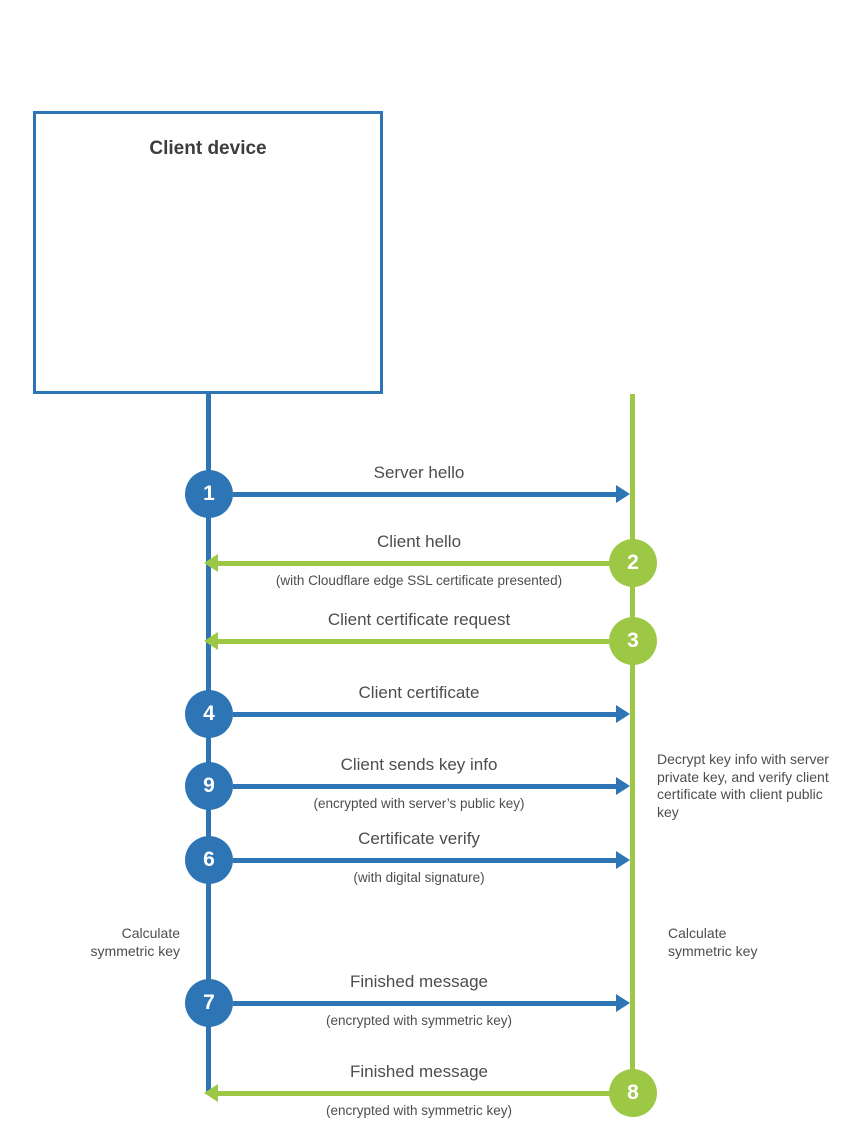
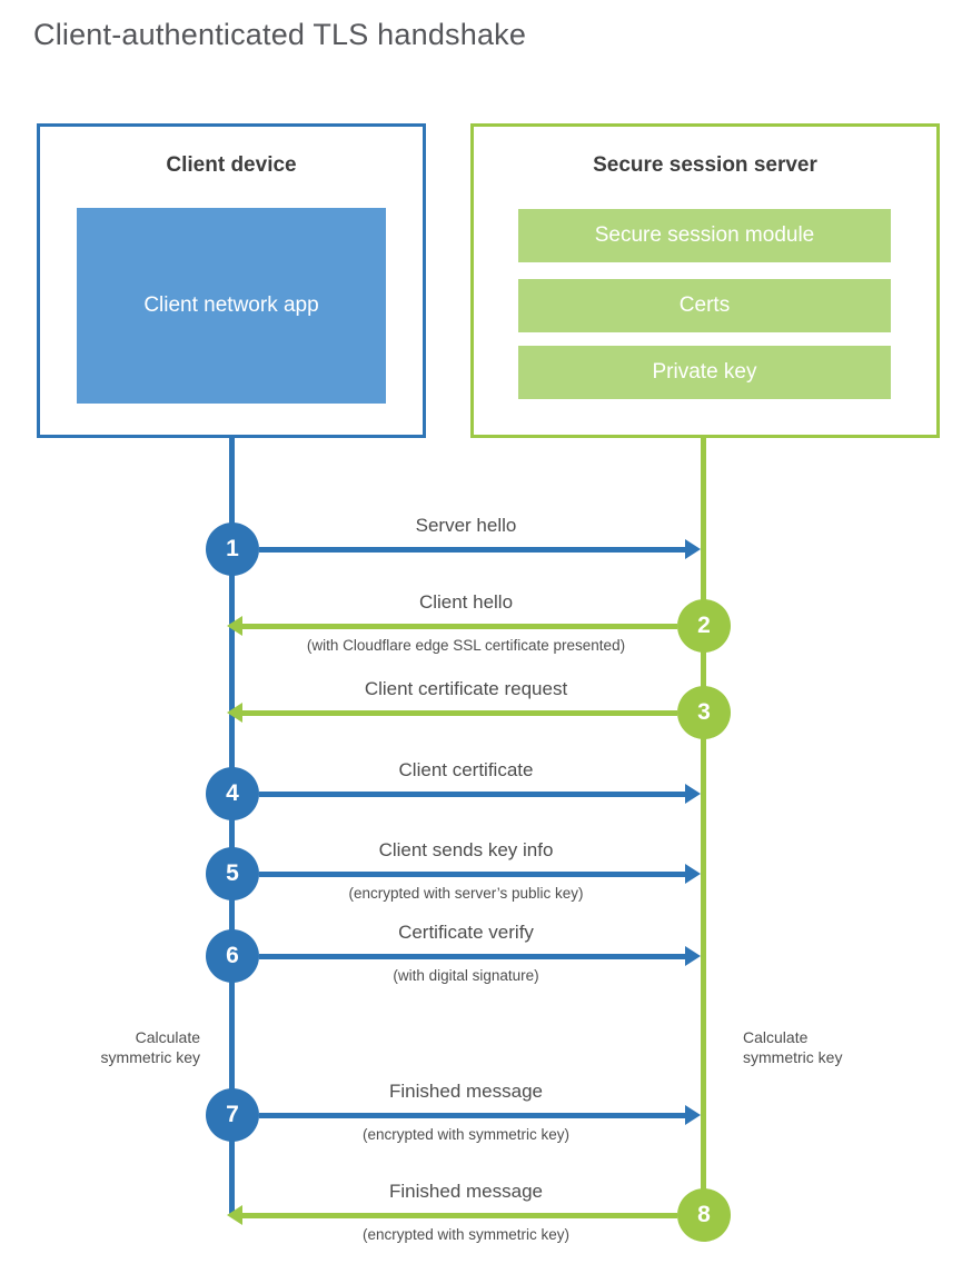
+ Client-authenticated TLS handshake
  Client device
+ Client network app
+ Secure session server
+ Secure session module
+ Certs
+ Private key
  Server hello
  1
  Client hello
  (with Cloudflare edge SSL certificate presented)
  2
  Client certificate request
  3
  Client certificate
  4
  Client sends key info
  (encrypted with server’s public key)
- 9
+ 5
  Certificate verify
  (with digital signature)
  6
  Finished message
  (encrypted with symmetric key)
  7
  Finished message
  (encrypted with symmetric key)
  8
- Decrypt key info with server private key, and verify client certificate with client public key
  Calculate symmetric key
  Calculate symmetric key
